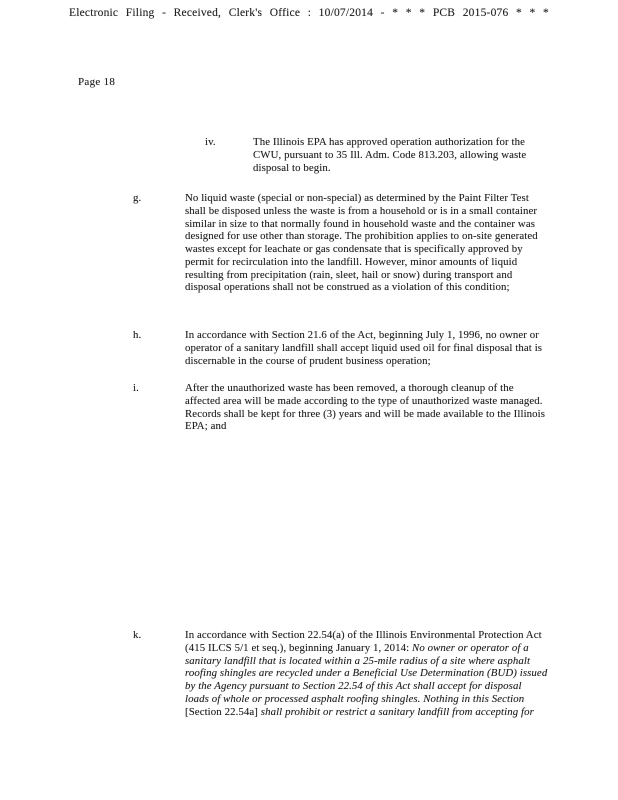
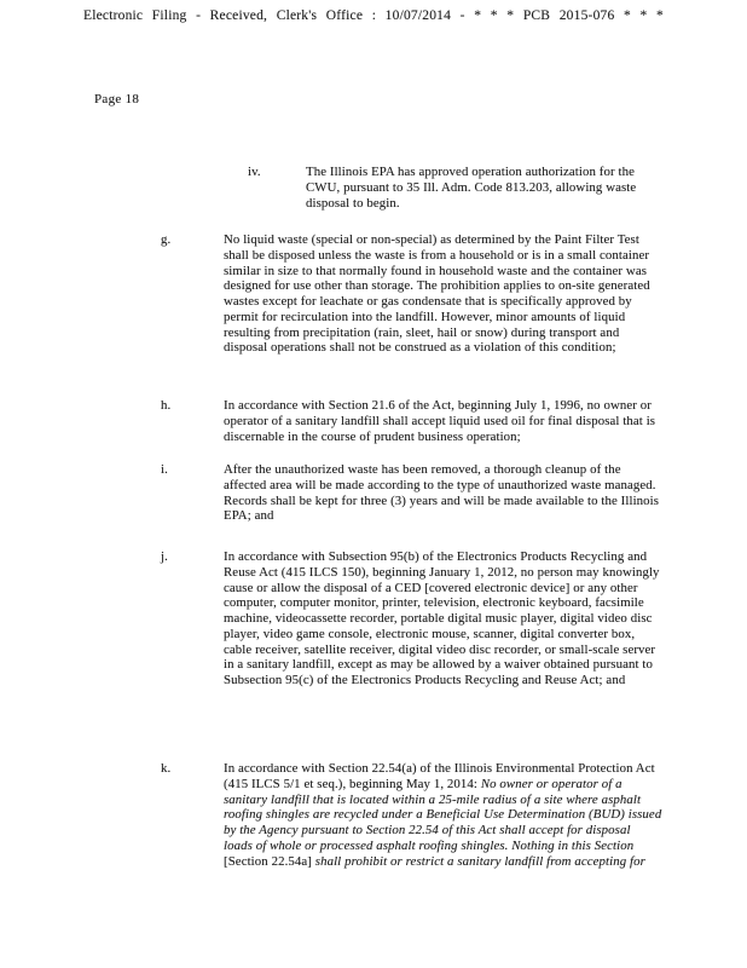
  Electronic Filing - Received, Clerk's Office : 10/07/2014 - * * * PCB 2015-076 * * *
  Page 18
  iv.
  The Illinois EPA has approved operation authorization for the CWU, pursuant to 35 Ill. Adm. Code 813.203, allowing waste disposal to begin.
  g.
  No liquid waste (special or non-special) as determined by the Paint Filter Test shall be disposed unless the waste is from a household or is in a small container similar in size to that normally found in household waste and the container was designed for use other than storage. The prohibition applies to on-site generated wastes except for leachate or gas condensate that is specifically approved by permit for recirculation into the landfill. However, minor amounts of liquid resulting from precipitation (rain, sleet, hail or snow) during transport and disposal operations shall not be construed as a violation of this condition;
  h.
  In accordance with Section 21.6 of the Act, beginning July 1, 1996, no owner or operator of a sanitary landfill shall accept liquid used oil for final disposal that is discernable in the course of prudent business operation;
  i.
  After the unauthorized waste has been removed, a thorough cleanup of the affected area will be made according to the type of unauthorized waste managed. Records shall be kept for three (3) years and will be made available to the Illinois EPA; and
+ j.
+ In accordance with Subsection 95(b) of the Electronics Products Recycling and Reuse Act (415 ILCS 150), beginning January 1, 2012, no person may knowingly cause or allow the disposal of a CED [covered electronic device] or any other computer, computer monitor, printer, television, electronic keyboard, facsimile machine, videocassette recorder, portable digital music player, digital video disc player, video game console, electronic mouse, scanner, digital converter box, cable receiver, satellite receiver, digital video disc recorder, or small-scale server in a sanitary landfill, except as may be allowed by a waiver obtained pursuant to Subsection 95(c) of the Electronics Products Recycling and Reuse Act; and
  k.
- In accordance with Section 22.54(a) of the Illinois Environmental Protection Act (415 ILCS 5/1 et seq.), beginning January 1, 2014: No owner or operator of a sanitary landfill that is located within a 25-mile radius of a site where asphalt roofing shingles are recycled under a Beneficial Use Determination (BUD) issued by the Agency pursuant to Section 22.54 of this Act shall accept for disposal loads of whole or processed asphalt roofing shingles. Nothing in this Section [Section 22.54a] shall prohibit or restrict a sanitary landfill from accepting for
+ In accordance with Section 22.54(a) of the Illinois Environmental Protection Act (415 ILCS 5/1 et seq.), beginning May 1, 2014: No owner or operator of a sanitary landfill that is located within a 25-mile radius of a site where asphalt roofing shingles are recycled under a Beneficial Use Determination (BUD) issued by the Agency pursuant to Section 22.54 of this Act shall accept for disposal loads of whole or processed asphalt roofing shingles. Nothing in this Section [Section 22.54a] shall prohibit or restrict a sanitary landfill from accepting for
